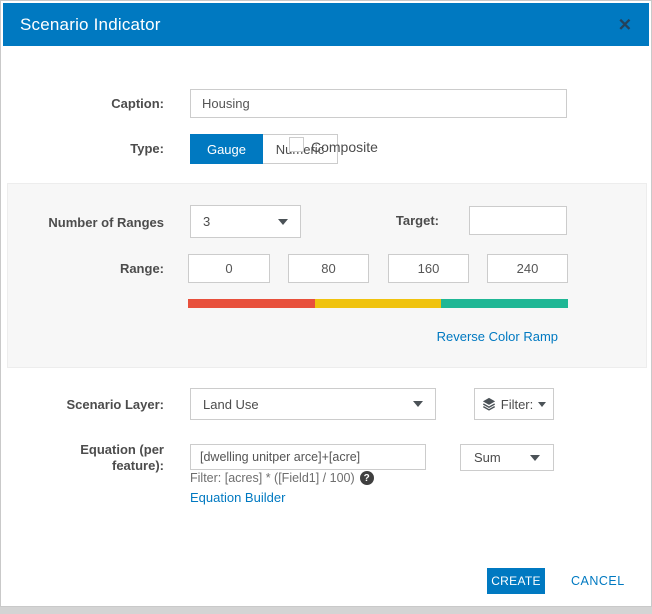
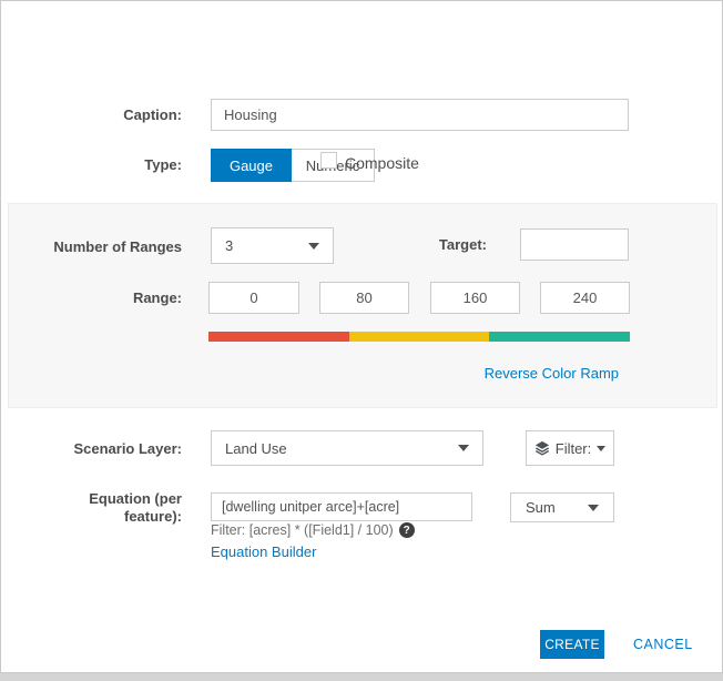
- Scenario Indicator
- ✕
  Caption:
  Housing
  Type:
  Gauge
  Neric
  Composite
  Number of Ranges
  3
  Target:
  Range:
  0
  80
  160
  240
  Reverse Color Ramp
  Scenario Layer:
  Land Use
  Filter:
  Equation (per
  feature):
  [dwelling unitper arce]+[acre]
  Sum
  Filter: [acres] * ([Field1] / 100)
  ?
  Equation Builder
  CREATE
  CANCEL
